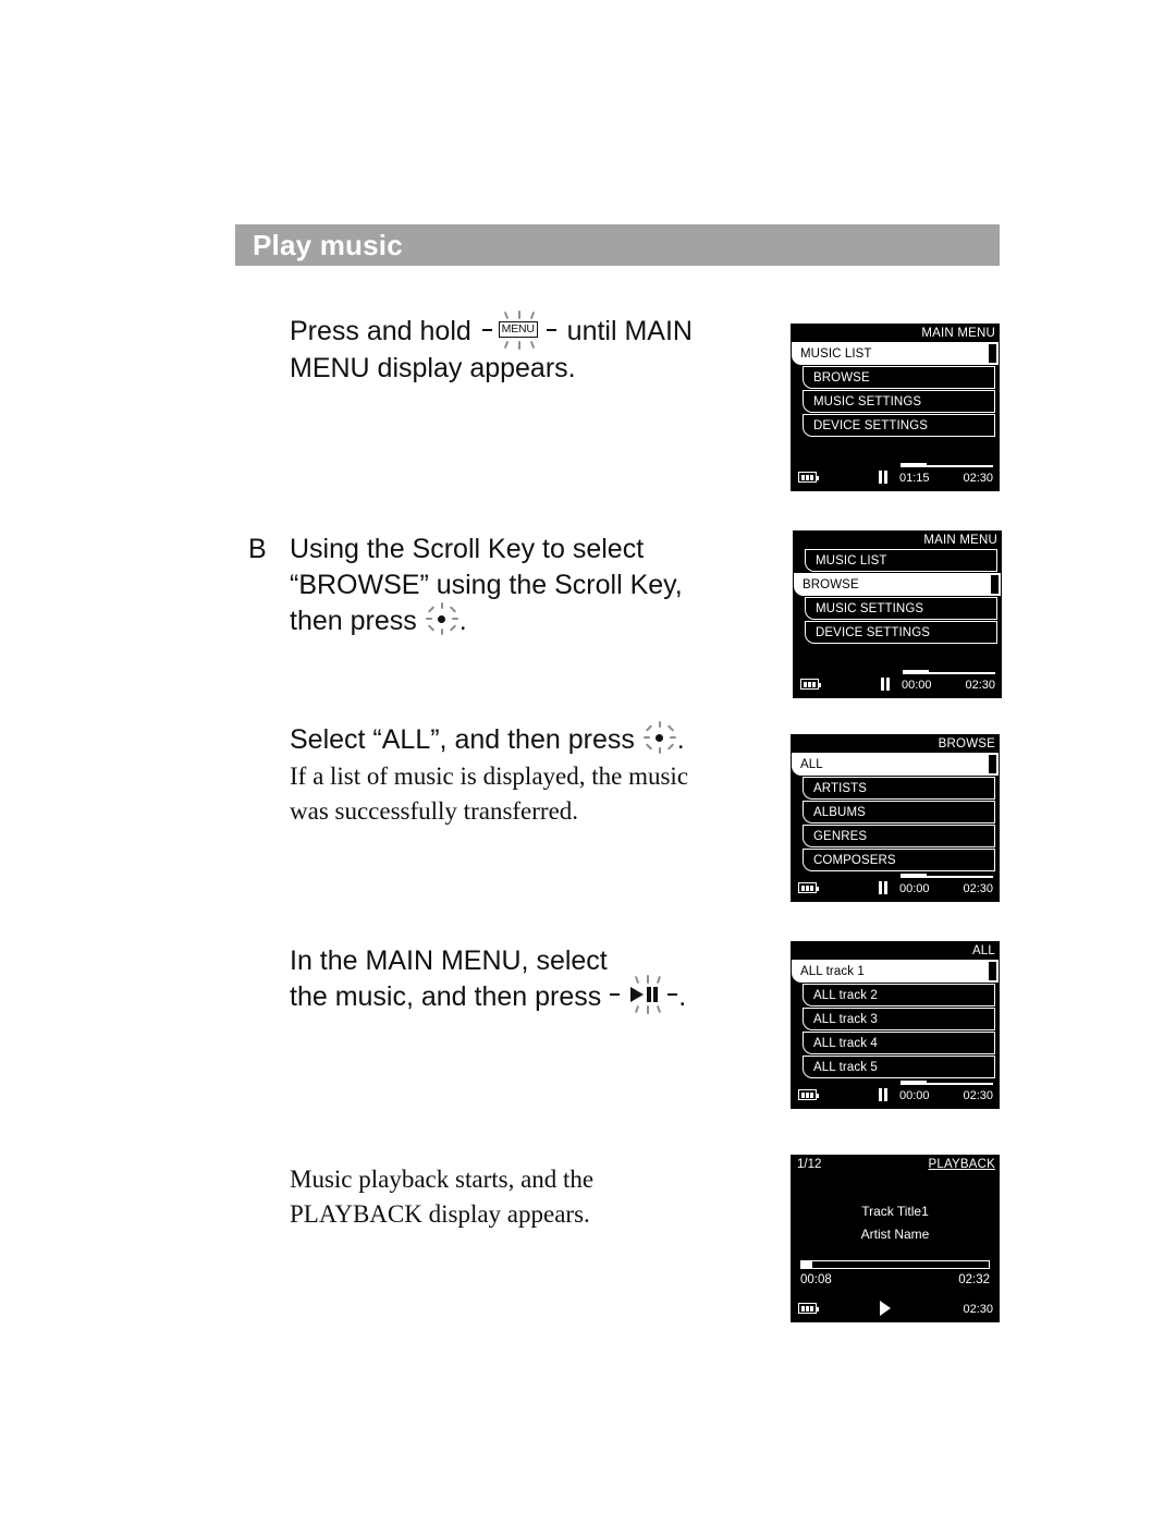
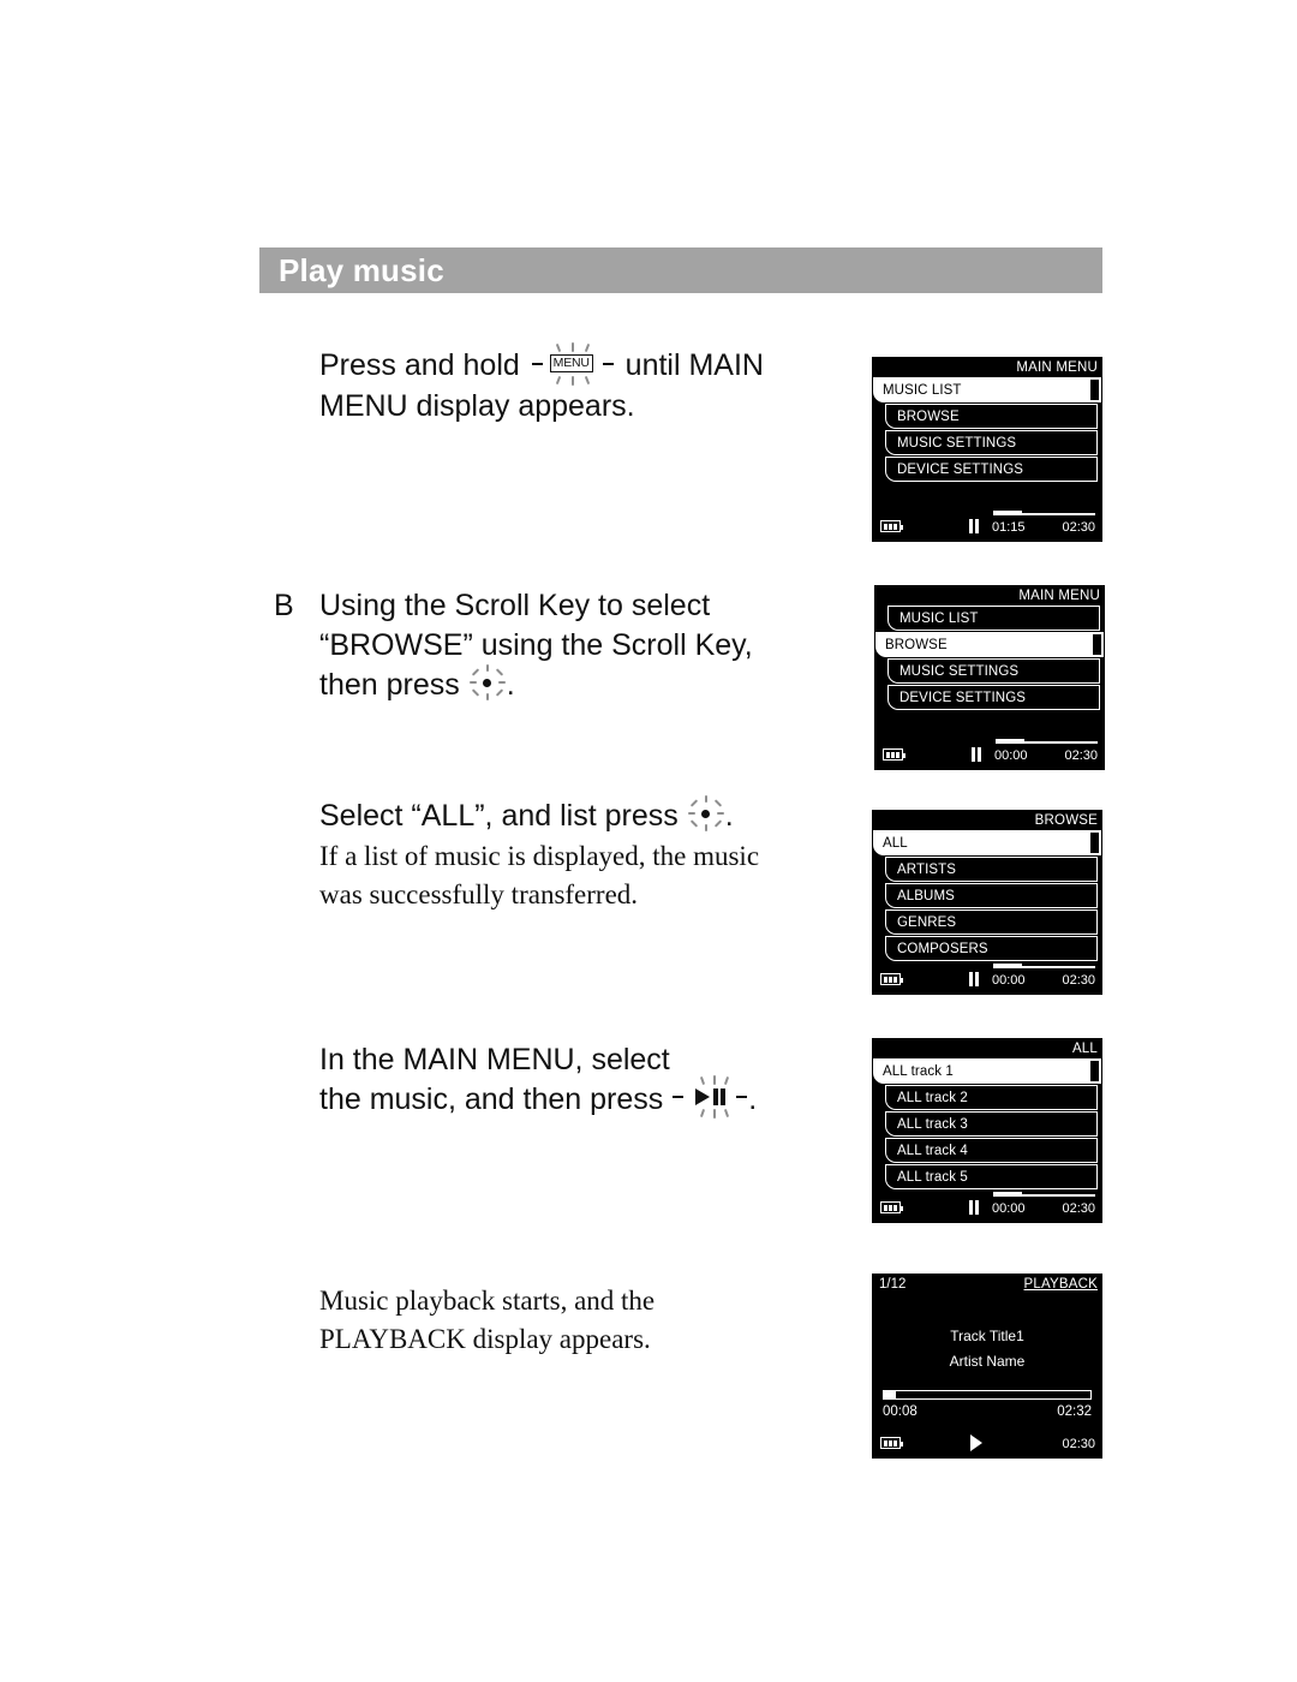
  Play music
  Press and hold
  MENU
  until MAIN
  MENU display appears.
  B
  Using the Scroll Key to select
  “BROWSE” using the Scroll Key,
  then press .
- Select “ALL”, and then press .
+ Select “ALL”, and list press .
  If a list of music is displayed, the music
  was successfully transferred.
  In the MAIN MENU, select
  the music, and then press .
  Music playback starts, and the
  PLAYBACK display appears.
  MAIN MENU
  MUSIC LIST
  BROWSE
  MUSIC SETTINGS
  DEVICE SETTINGS
  01:15
  02:30
  MAIN MENU
  MUSIC LIST
  BROWSE
  MUSIC SETTINGS
  DEVICE SETTINGS
  00:00
  02:30
  BROWSE
  ALL
  ARTISTS
  ALBUMS
  GENRES
  COMPOSERS
  00:00
  02:30
  ALL
  ALL track 1
  ALL track 2
  ALL track 3
  ALL track 4
  ALL track 5
  00:00
  02:30
  1/12
  PLAYBACK
  Track Title1
  Artist Name
  00:08
  02:32
  02:30
